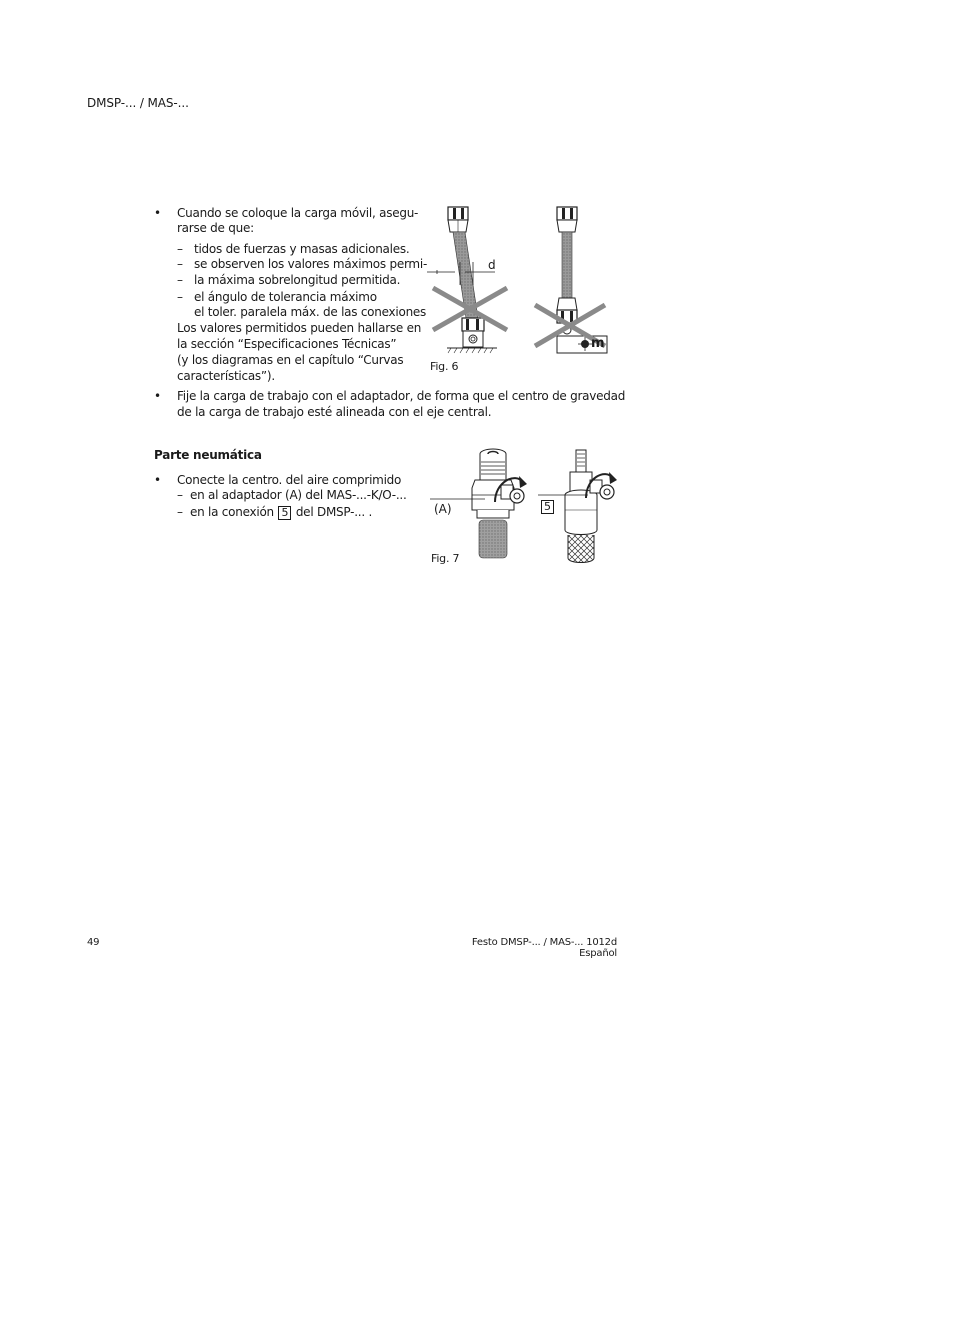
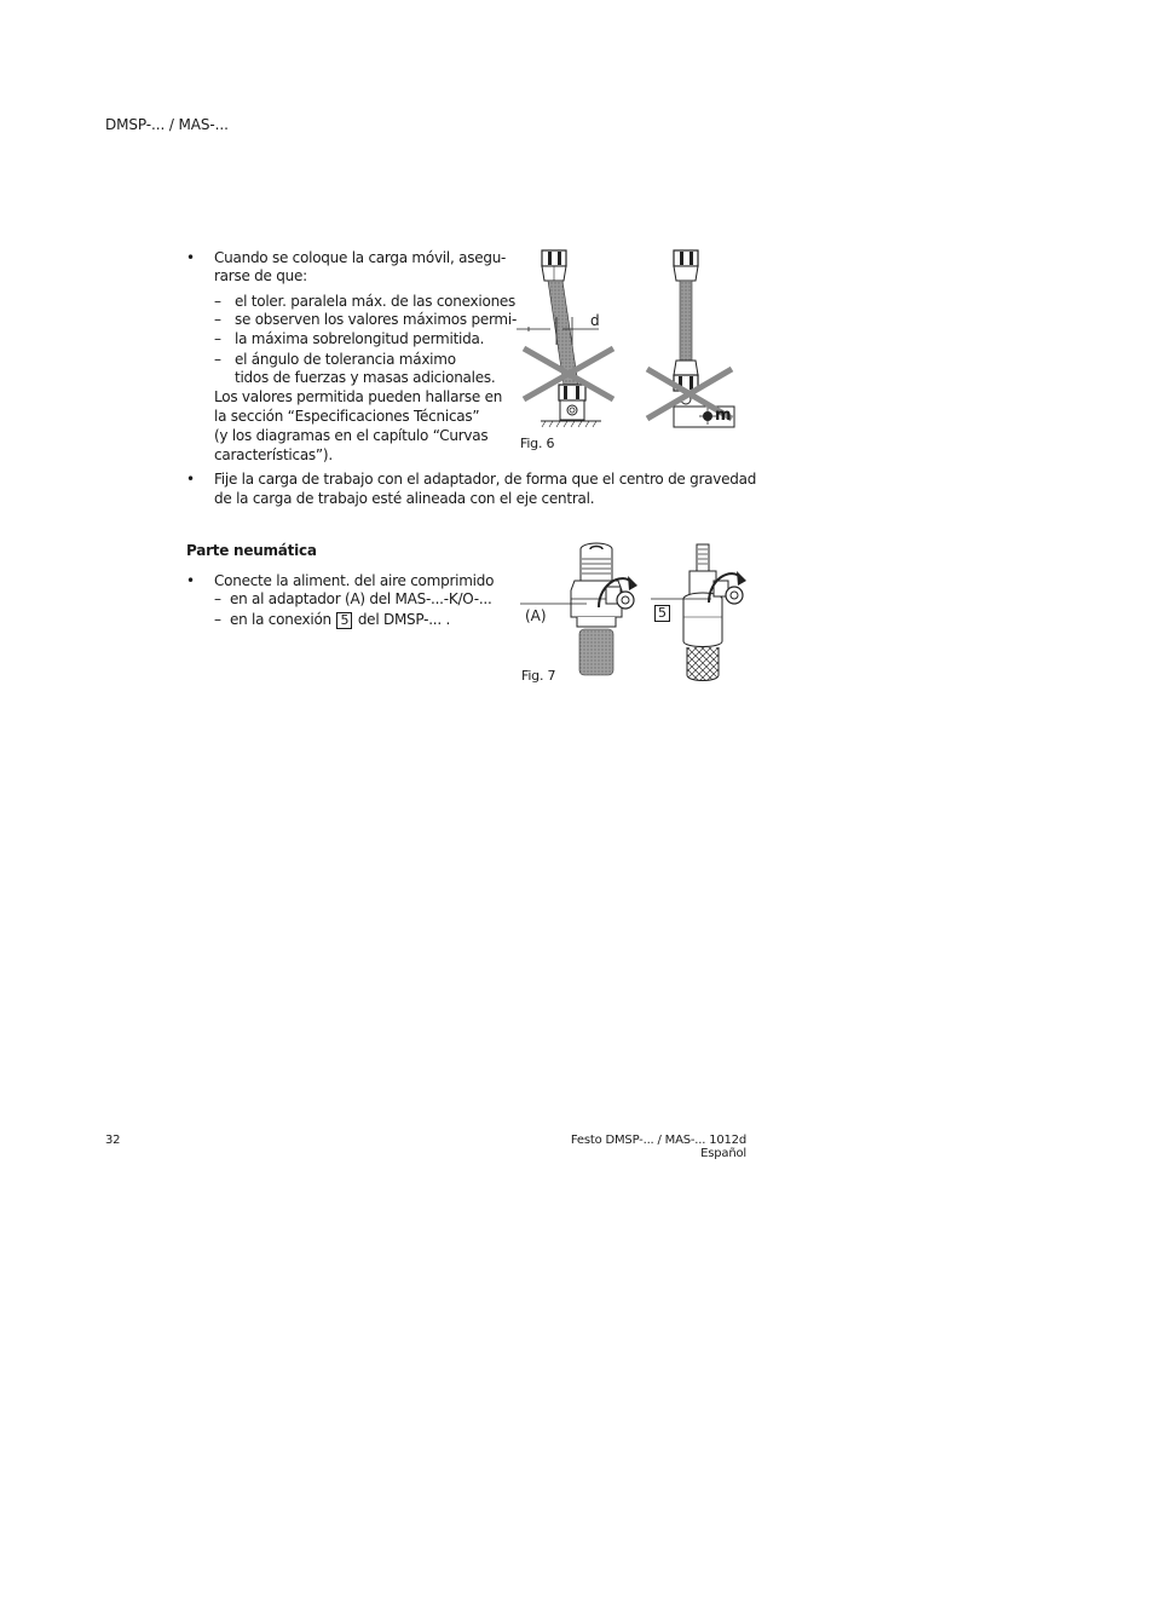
  DMSP-... / MAS-...
  •
  Cuando se coloque la carga móvil, asegu-
  rarse de que:
  –
- tidos de fuerzas y masas adicionales.
+ el toler. paralela máx. de las conexiones
  –
  se observen los valores máximos permi-
  –
  la máxima sobrelongitud permitida.
  –
  el ángulo de tolerancia máximo
- el toler. paralela máx. de las conexiones
+ tidos de fuerzas y masas adicionales.
- Los valores permitidos pueden hallarse en
+ Los valores permitida pueden hallarse en
  la sección “Especificaciones Técnicas”
  (y los diagramas en el capítulo “Curvas
  características”).
  •
  Fije la carga de trabajo con el adaptador, de forma que el centro de gravedad
  de la carga de trabajo esté alineada con el eje central.
  d
  m
  Fig. 6
  Parte neumática
  •
- Conecte la centro. del aire comprimido
+ Conecte la aliment. del aire comprimido
  –
  en al adaptador (A) del MAS-...-K/O-...
  –
  en la conexión 5 del DMSP-... .
  (A)
  5
  Fig. 7
- 49
+ 32
  Festo DMSP-... / MAS-... 1012d Español
